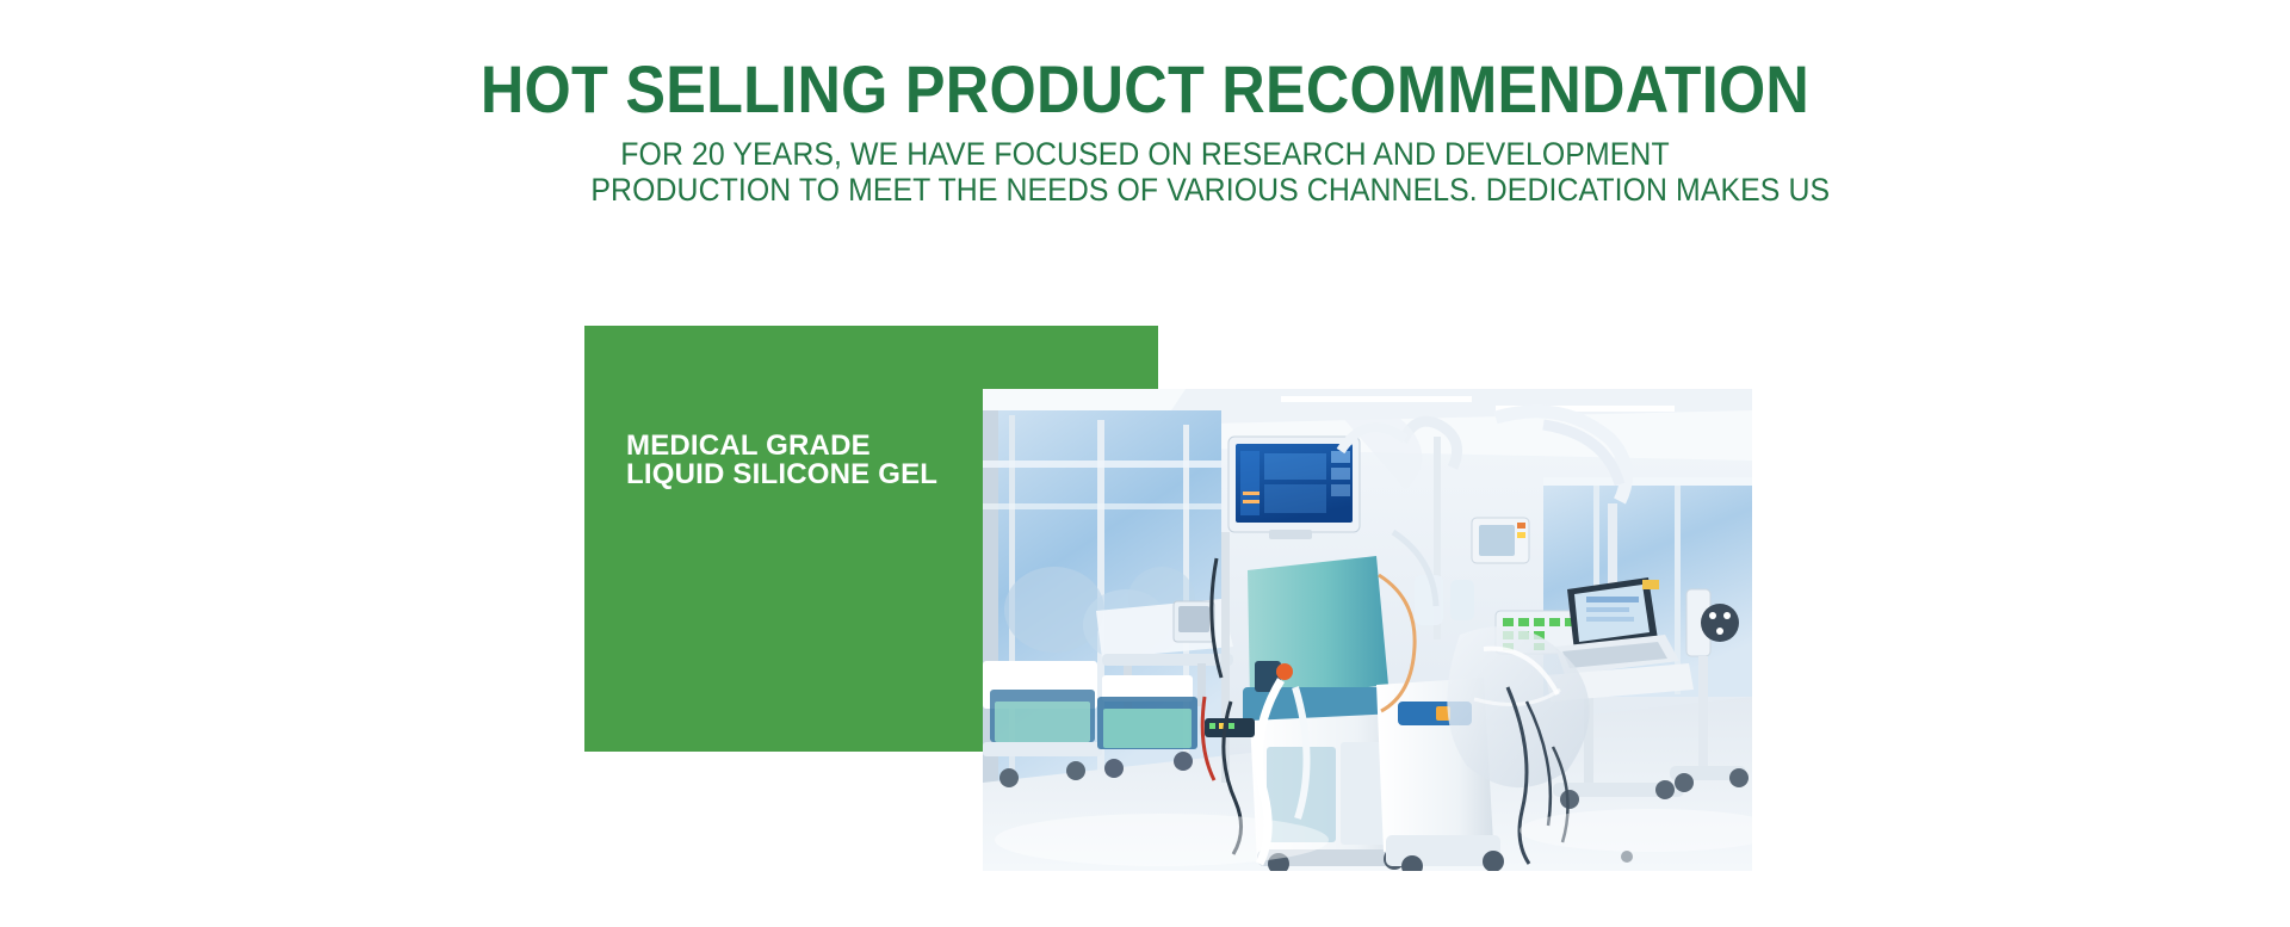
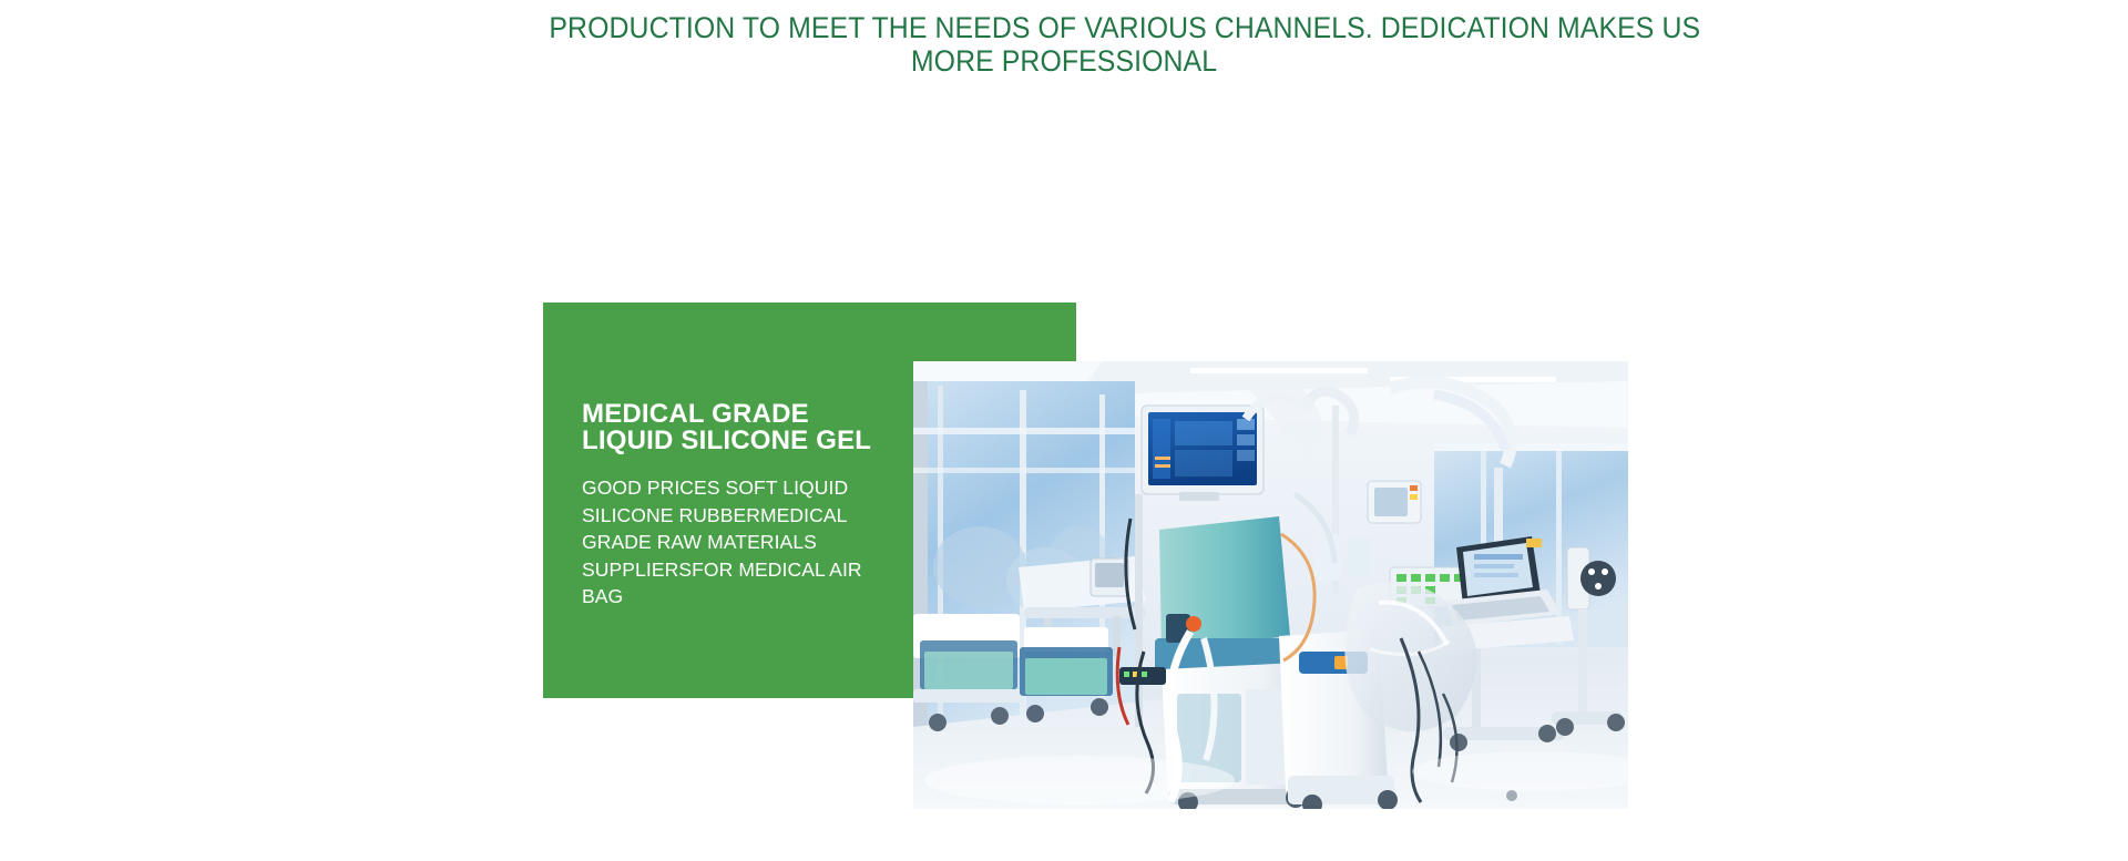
- HOT SELLING PRODUCT RECOMMENDATION
- FOR 20 YEARS, WE HAVE FOCUSED ON RESEARCH AND DEVELOPMENT
  PRODUCTION TO MEET THE NEEDS OF VARIOUS CHANNELS. DEDICATION M
+ MORE PROFESSIONAL
  MEDICAL GRADE
  LIQUID SILICONE GEL
+ GOOD PRICES SOFT LIQUID SILICONE RUBBERMEDICAL GRADE RAW MATERIALS SUPPLIERSFOR MEDICAL AIR BAG
